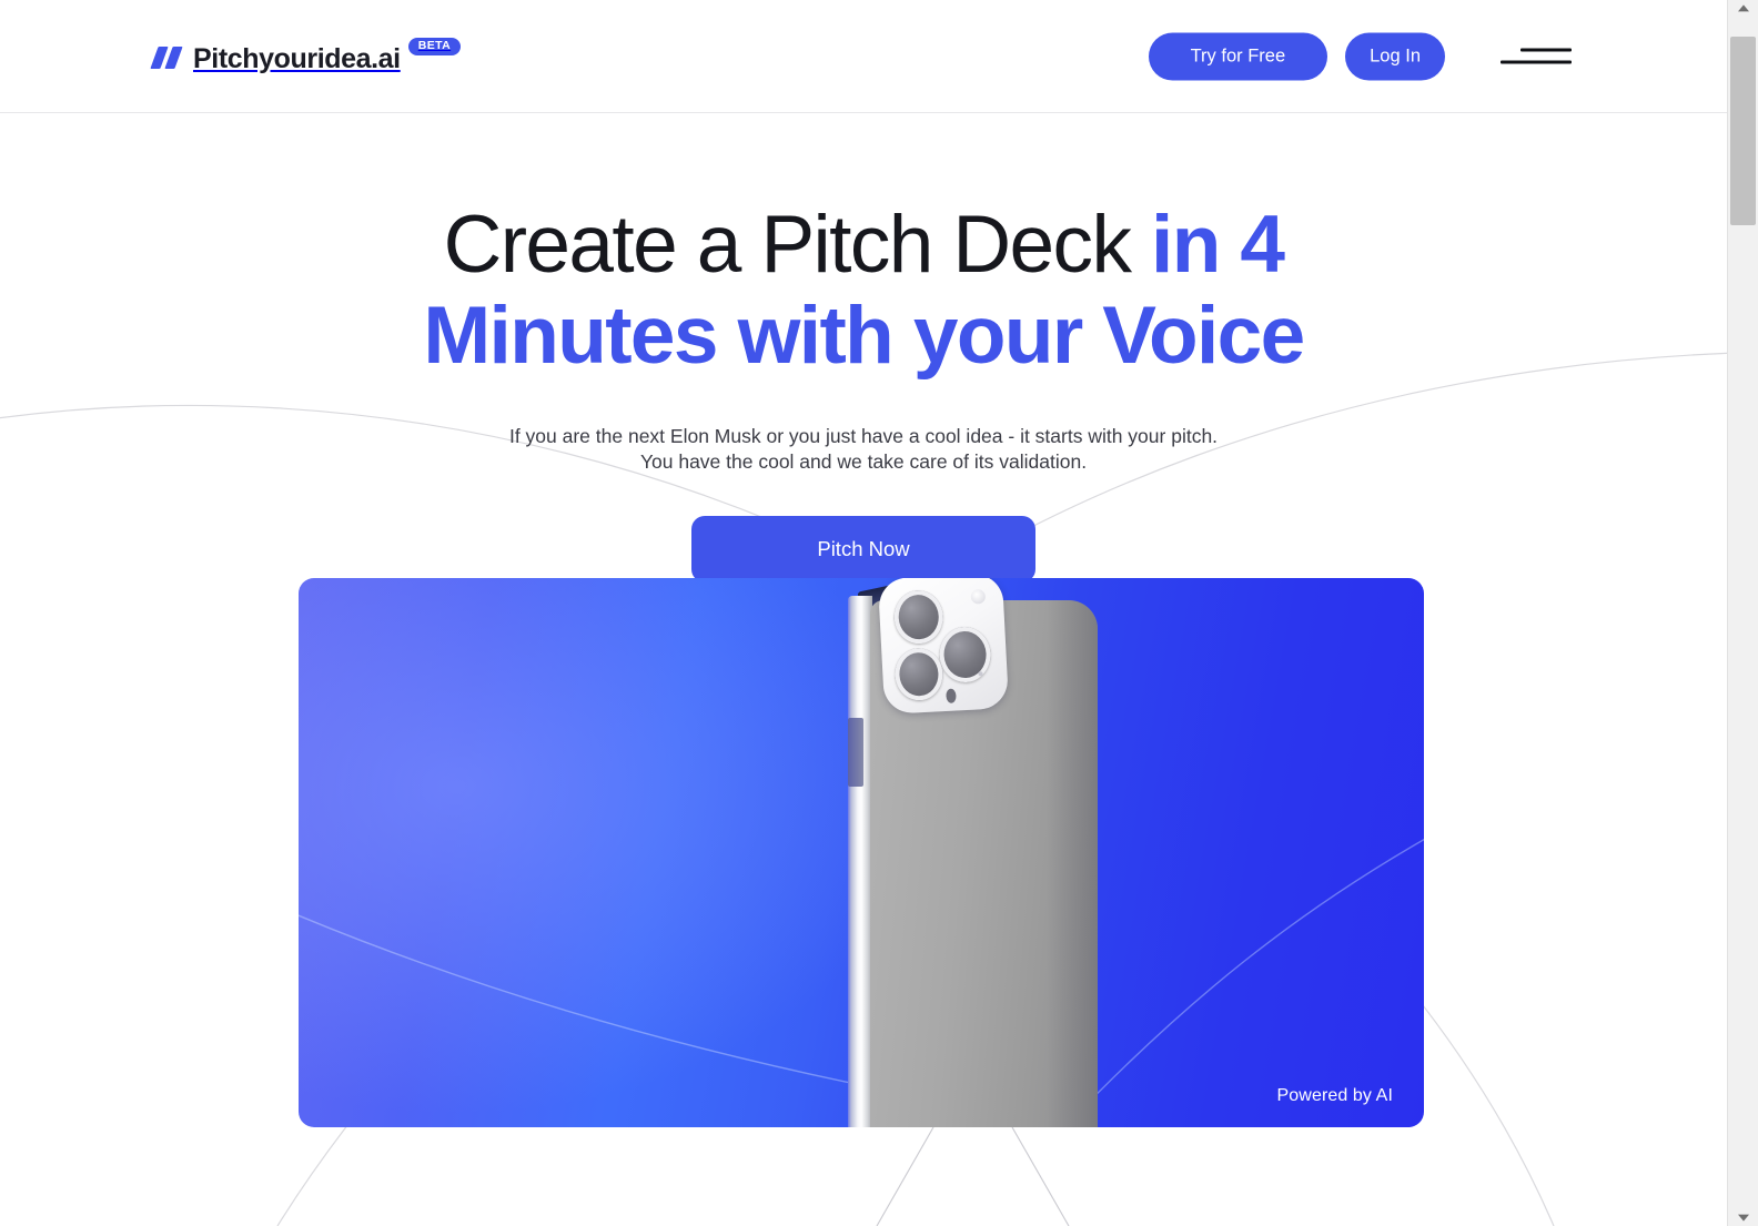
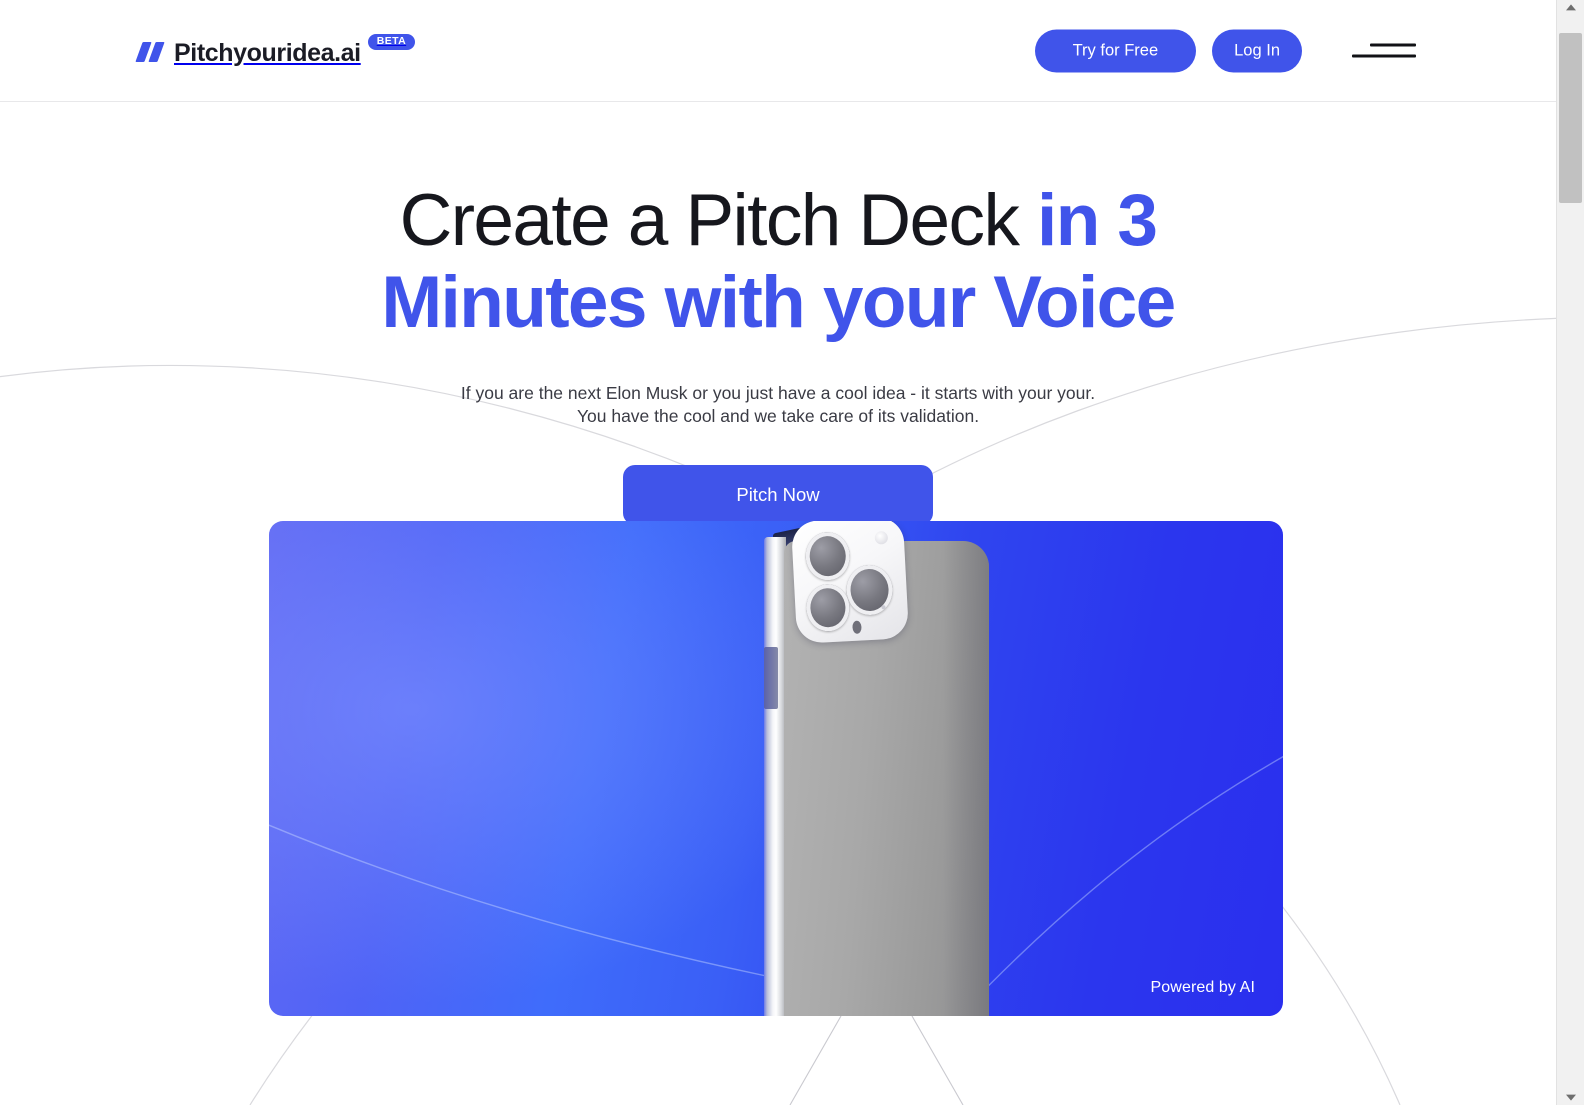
  Pitchyouridea.ai
  BETA
  Try for Free
  Log In
- Create a Pitch Deck in 4
+ Create a Pitch Deck in 3
  Minutes with your Voice
- If you are the next Elon Musk or you just have a cool idea - it starts with your pitch.
+ If you are the next Elon Musk or you just have a cool idea - it starts with your your.
  You have the cool and we take care of its validation.
  Pitch Now
  Powered by AI
